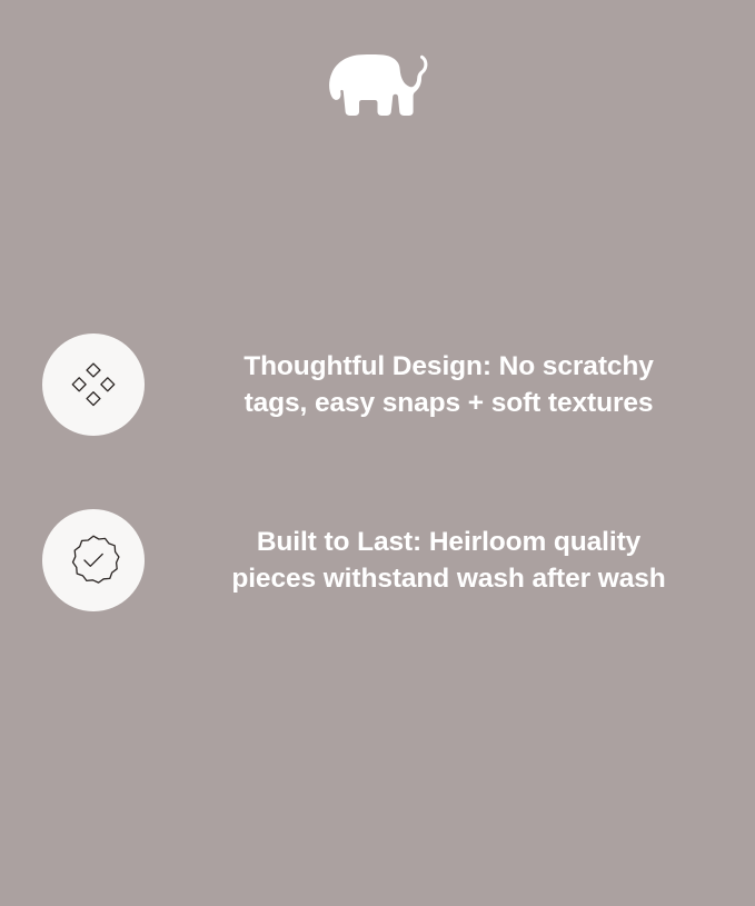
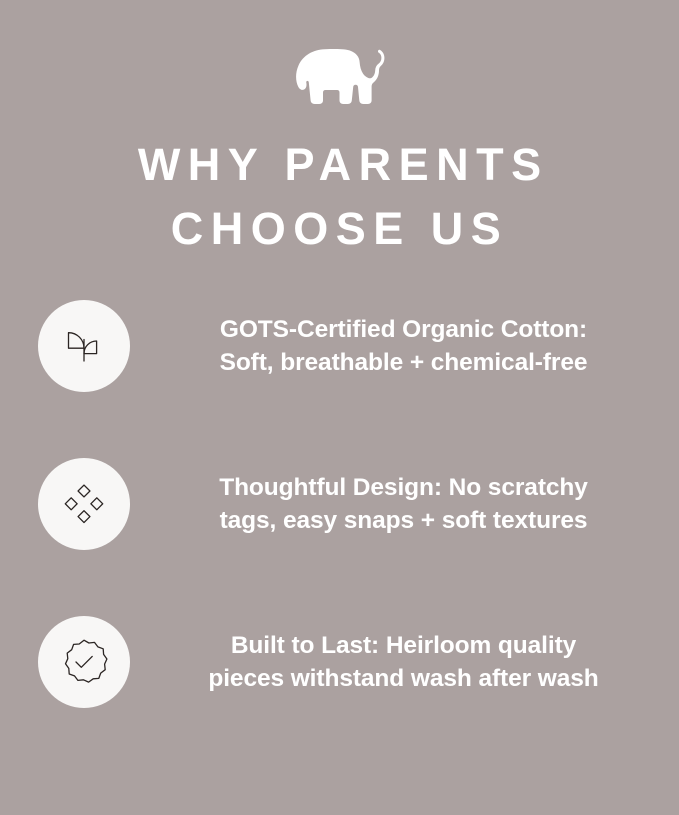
+ WHY PARENTS
+ CHOOSE US
+ GOTS-Certified Organic Cotton:
+ Soft, breathable + chemical-free
  Thoughtful Design: No scratchy
  tags, easy snaps + soft textures
  Built to Last: Heirloom quality
  pieces withstand wash after wash
